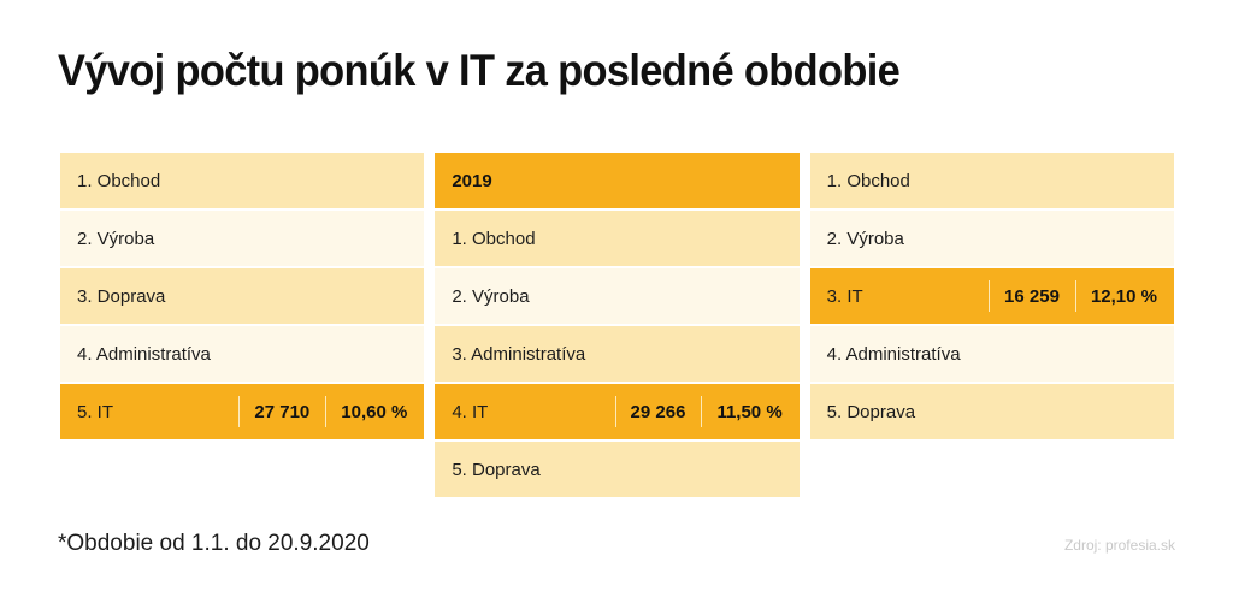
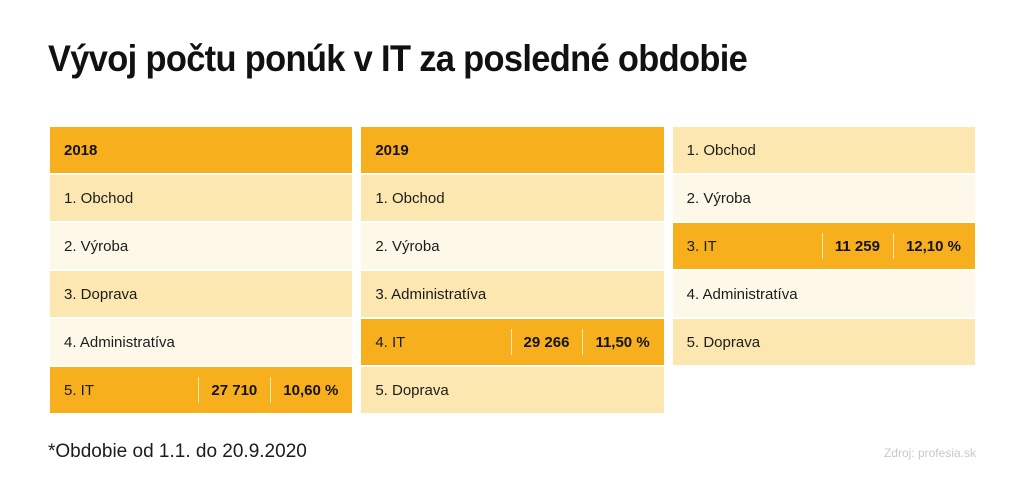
  Vývoj počtu ponúk v IT za posledné obdobie
+ 2018
  1. Obchod
  2. Výroba
  3. Doprava
  4. Administratíva
  5. IT
  27 710
  10,60 %
  2019
  1. Obchod
  2. Výroba
  3. Administratíva
  4. IT
  29 266
  11,50 %
  5. Doprava
  1. Obchod
  2. Výroba
  3. IT
- 16 259
+ 11 259
  12,10 %
  4. Administratíva
  5. Doprava
  *Obdobie od 1.1. do 20.9.2020
  Zdroj: profesia.sk
